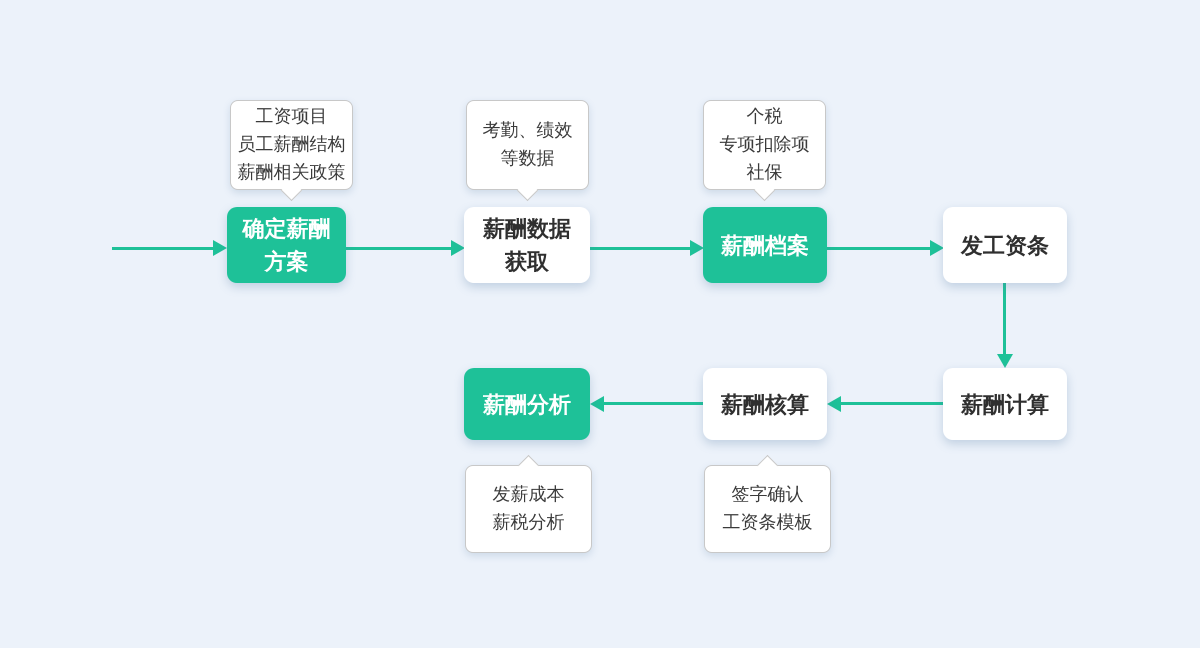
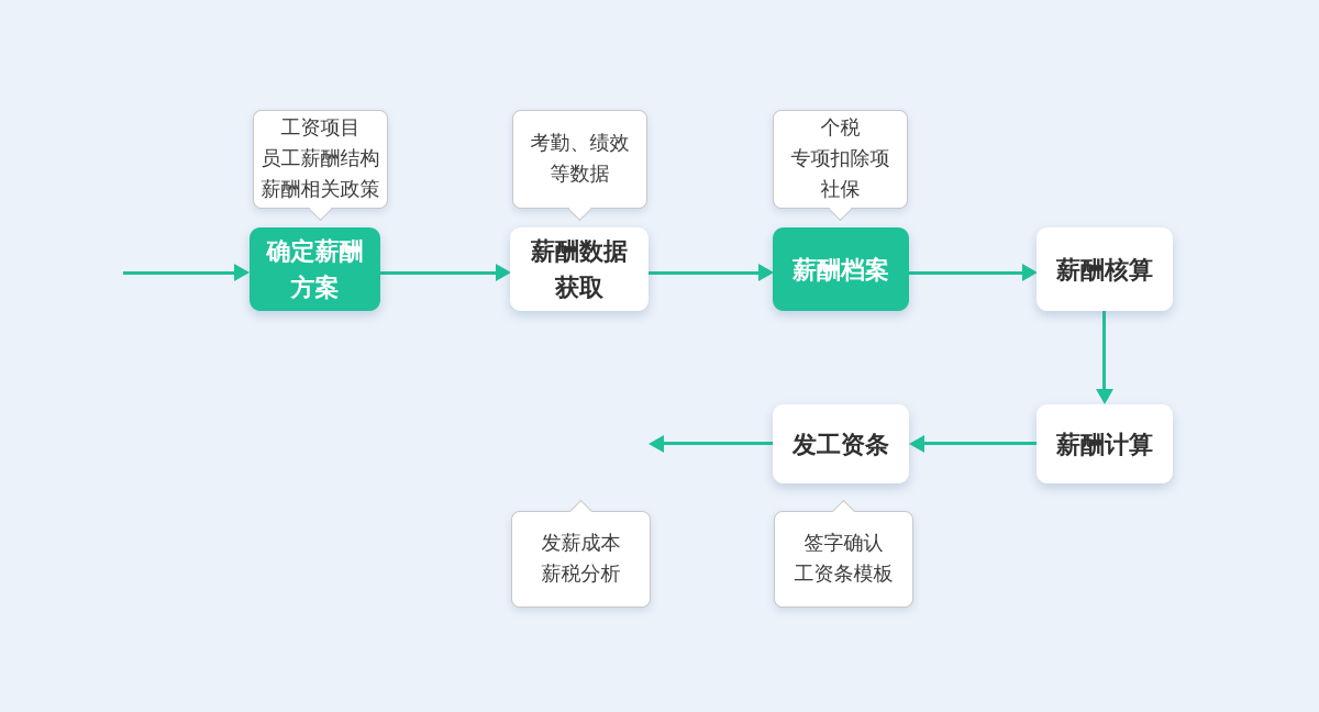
  确定薪酬
  方案
  薪酬数据
  获取
  薪酬档案
- 发工资条
+ 薪酬核算
  薪酬计算
- 薪酬核算
+ 发工资条
- 薪酬分析
  工资项目
  员工薪酬结构
  薪酬相关政策
  考勤、绩效
  等数据
  个税
  专项扣除项
  社保
  发薪成本
  薪税分析
  签字确认
  工资条模板
